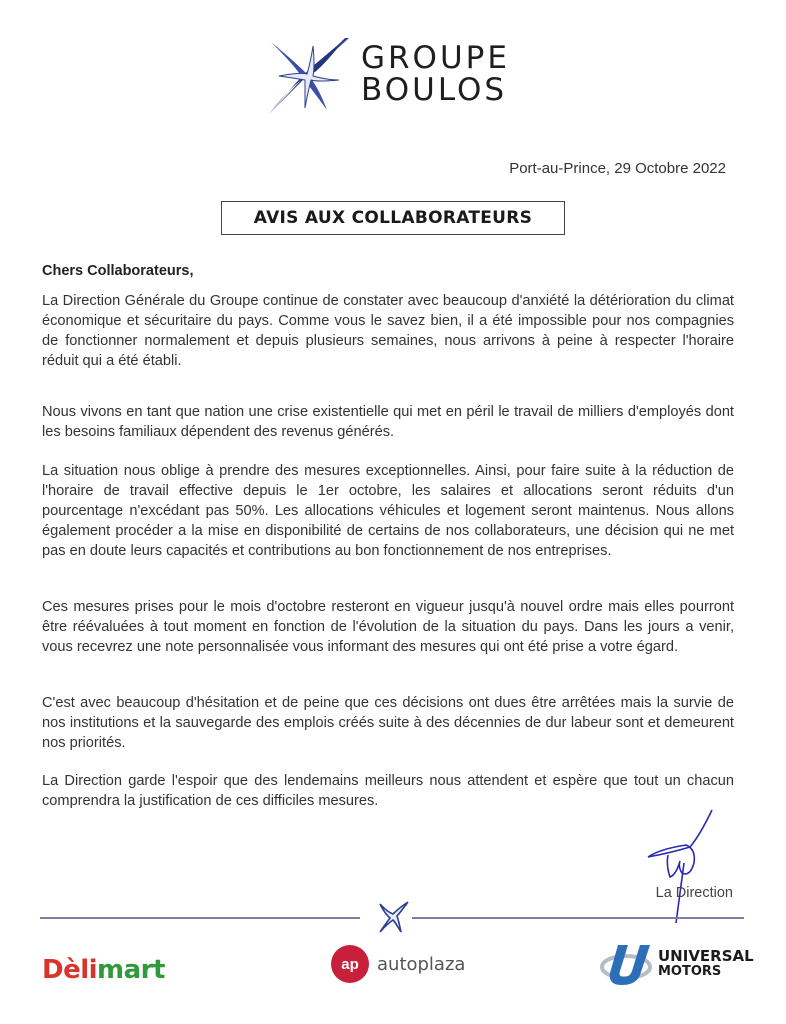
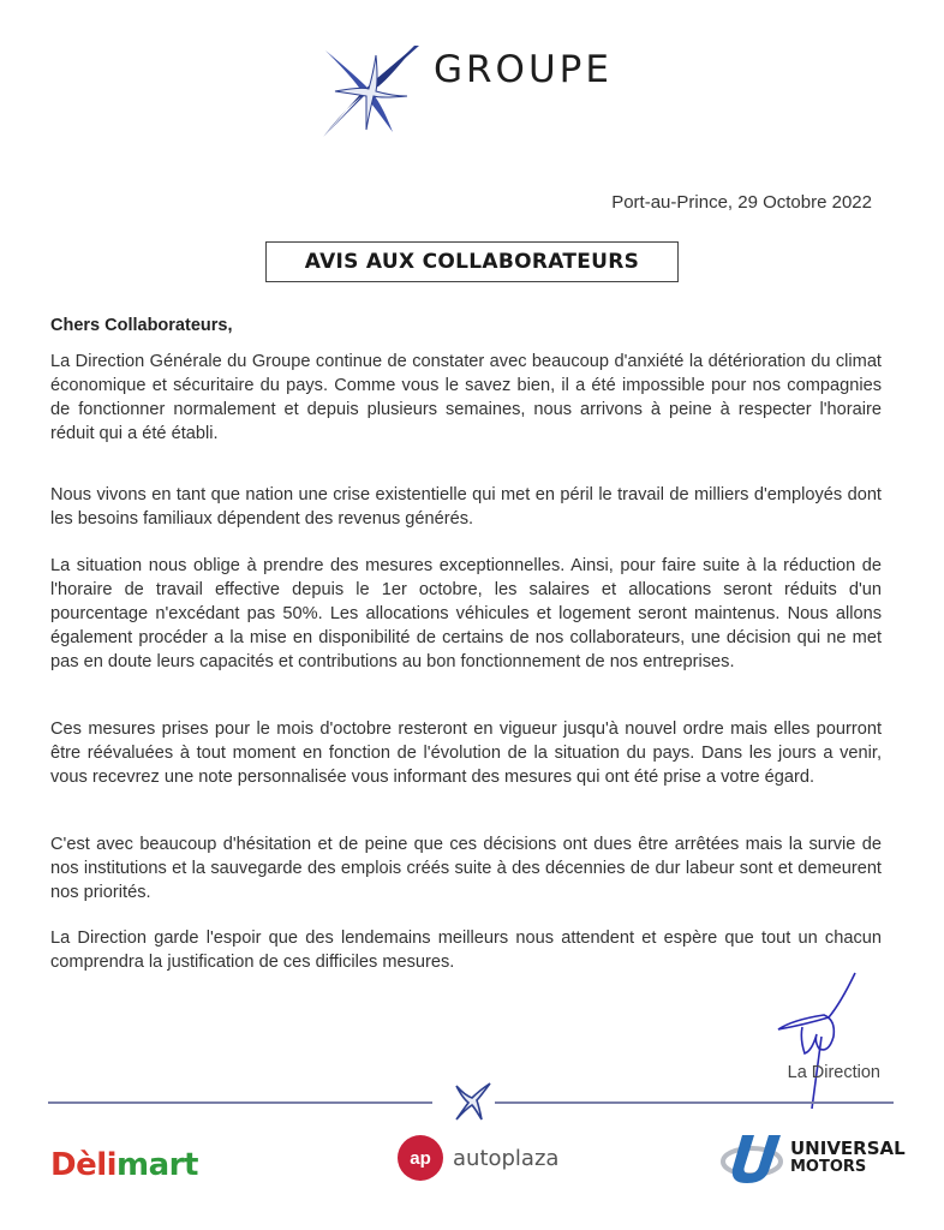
  GROUPE
- BOULOS
  Port-au-Prince, 29 Octobre 2022
  AVIS AUX COLLABORATEURS
  Chers Collaborateurs,
  La Direction Générale du Groupe continue de constater avec beaucoup d'anxiété la détérioration du climat économique et sécuritaire du pays. Comme vous le savez bien, il a été impossible pour nos compagnies de fonctionner normalement et depuis plusieurs semaines, nous arrivons à peine à respecter l'horaire réduit qui a été établi.
  Nous vivons en tant que nation une crise existentielle qui met en péril le travail de milliers d'employés dont les besoins familiaux dépendent des revenus générés.
  La situation nous oblige à prendre des mesures exceptionnelles. Ainsi, pour faire suite à la réduction de l'horaire de travail effective depuis le 1er octobre, les salaires et allocations seront réduits d'un pourcentage n'excédant pas 50%. Les allocations véhicules et logement seront maintenus. Nous allons également procéder a la mise en disponibilité de certains de nos collaborateurs, une décision qui ne met pas en doute leurs capacités et contributions au bon fonctionnement de nos entreprises.
  Ces mesures prises pour le mois d'octobre resteront en vigueur jusqu'à nouvel ordre mais elles pourront être réévaluées à tout moment en fonction de l'évolution de la situation du pays. Dans les jours a venir, vous recevrez une note personnalisée vous informant des mesures qui ont été prise a votre égard.
  C'est avec beaucoup d'hésitation et de peine que ces décisions ont dues être arrêtées mais la survie de nos institutions et la sauvegarde des emplois créés suite à des décennies de dur labeur sont et demeurent nos priorités.
  La Direction garde l'espoir que des lendemains meilleurs nous attendent et espère que tout un chacun comprendra la justification de ces difficiles mesures.
  La Direction
  Dèlimart
  ap
  autoplaza
  UNIVERSAL
  MOTORS
